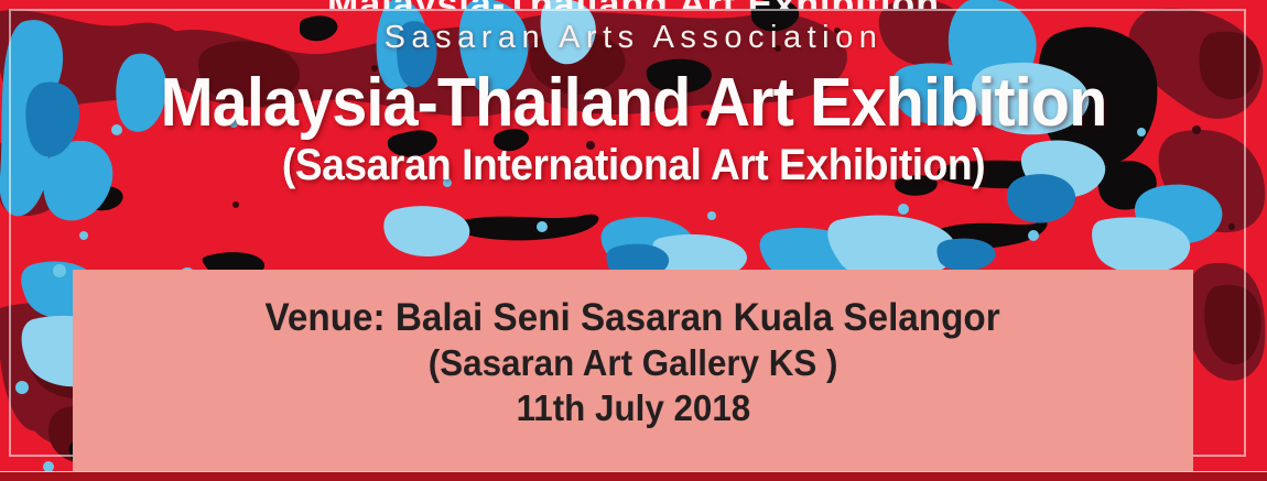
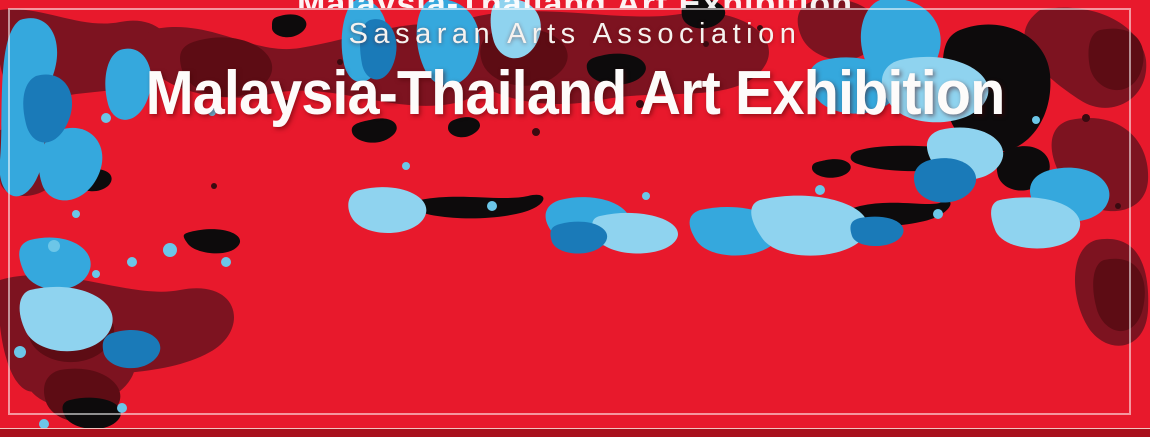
  Malaysia-Thailand Art Exhibition
  Sasaran Arts Association
  Malaysia-Thailand Art Exhibition
- (Sasaran International Art Exhibition)
- Venue: Balai Seni Sasaran Kuala Selangor
- (Sasaran Art Gallery KS )
- 11th July 2018
